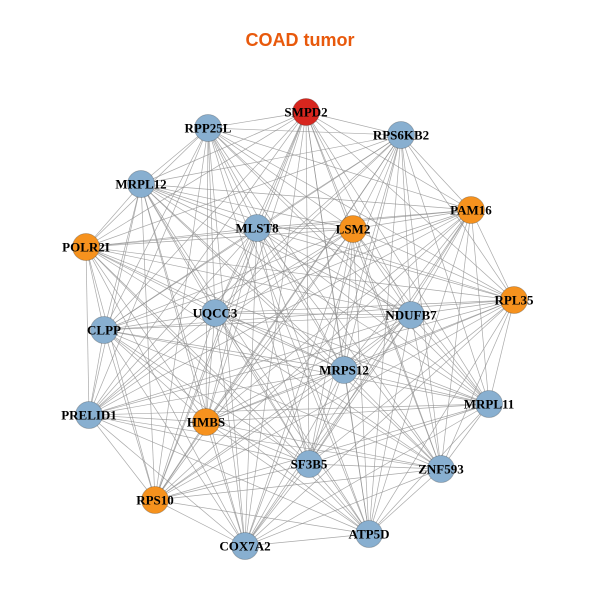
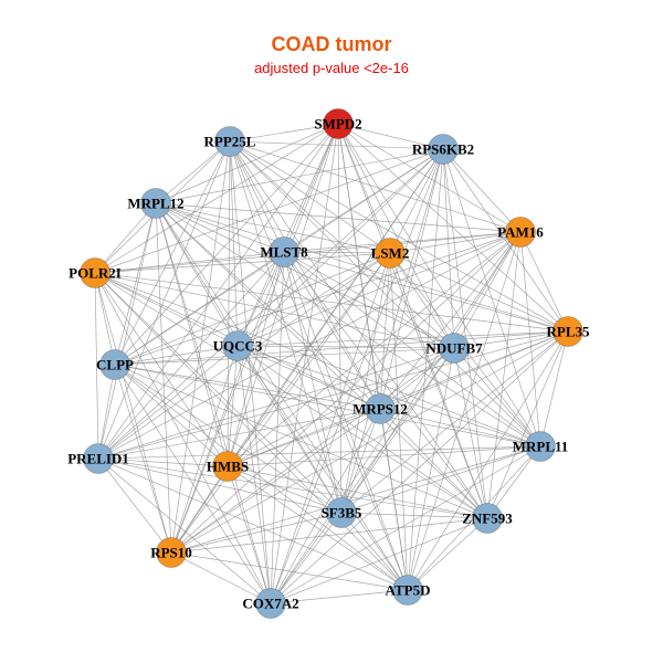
  SMPD2
  RPS6KB2
  RPP25L
  MRPL12
  PAM16
  MLST8
  LSM2
  POLR2I
  RPL35
  UQCC3
  NDUFB7
  CLPP
  MRPS12
  MRPL11
  PRELID1
  HMBS
  SF3B5
  ZNF593
  RPS10
  COX7A2
  ATP5D
  COAD tumor
+ adjusted p-value <2e-16
